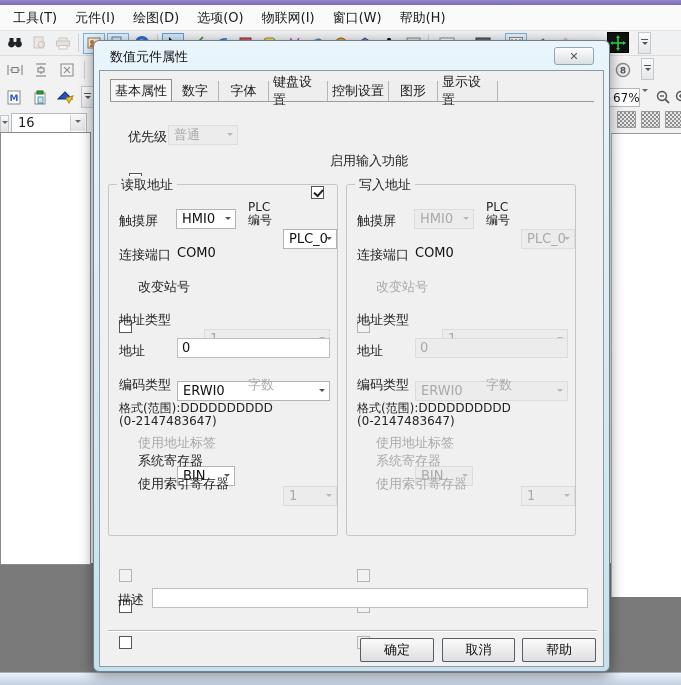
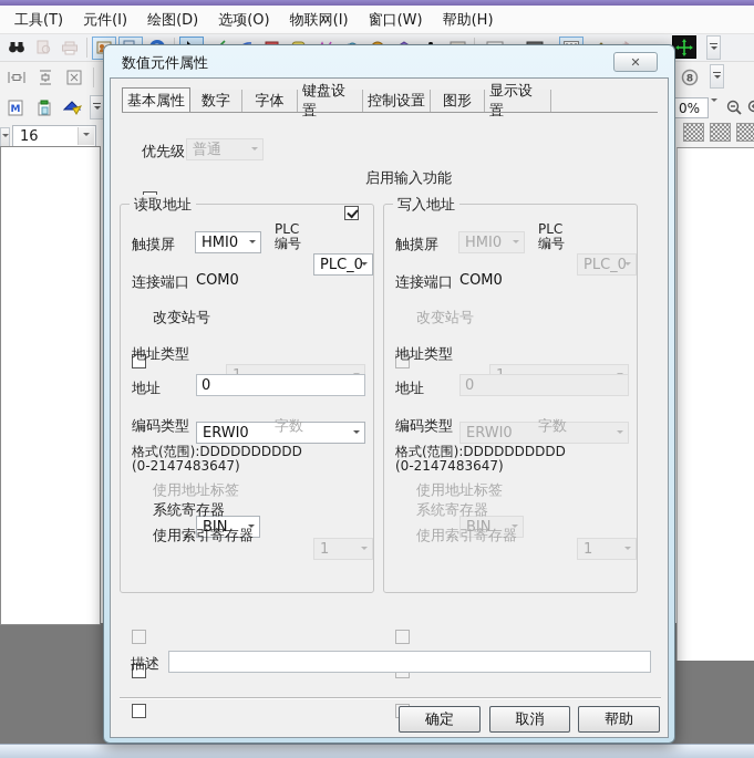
  工具(T)
  元件(I)
  绘图(D)
  选项(O)
  物联网(I)
  窗口(W)
  帮助(H)
  M
  16
  8
- 67%
+ 0%
  数值元件属性
  ✕
  基本属性
  数字
  字体
  键盘设
  控制设置
  图形
  显示设
  优先级
  普通
  启用输入功能
  读取地址
  触摸屏
  HMI0
  PLC
  编号
  PLC_0
  连接端口
  COM0
  改变站号
  地址类型
  ERWI0
  地址
  0
  编码类型
  BIN
  字数
  1
  格式(范围):DDDDDDDDDD
  (0-2147483647)
  使用地址标签
  系统寄存器
  使用索引寄存器
  写入地址
  触摸屏
  HMI0
  PLC
  编号
  PLC_0
  连接端口
  COM0
  改变站号
  地址类型
  ERWI0
  地址
  0
  编码类型
  BIN
  字数
  1
  格式(范围):DDDDDDDDDD
  (0-2147483647)
  使用地址标签
  系统寄存器
  使用索引寄存器
  描述
  确定
  取消
  帮助
